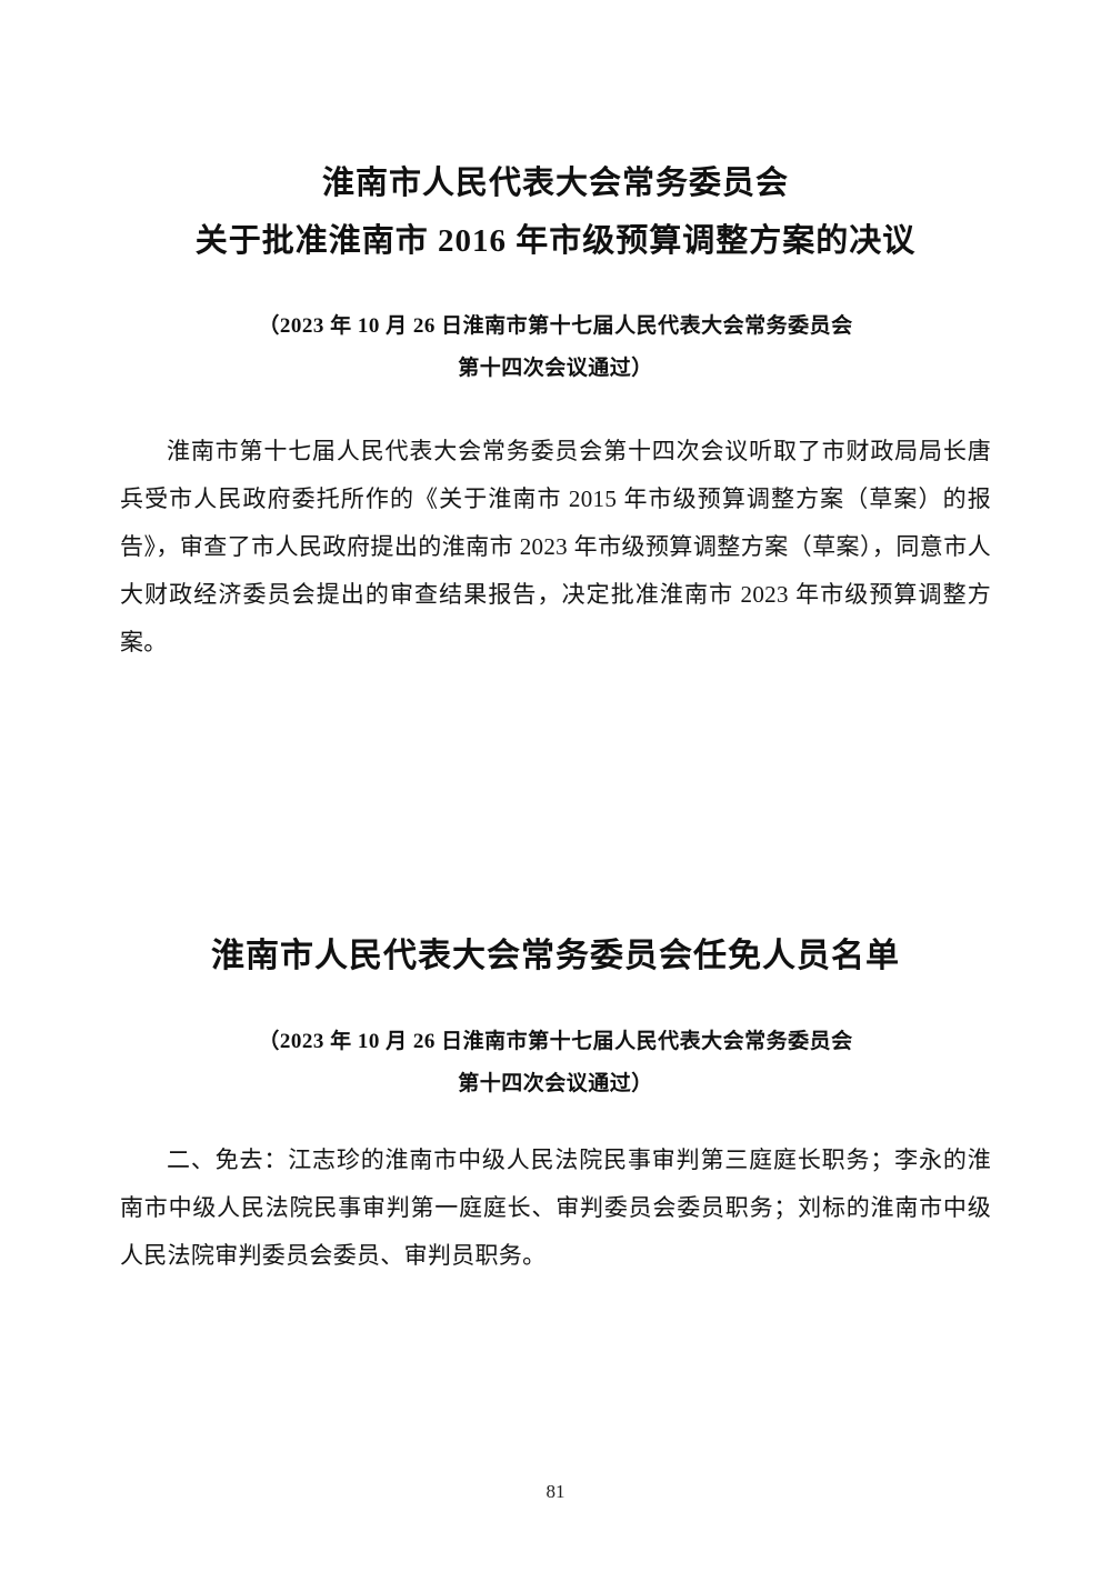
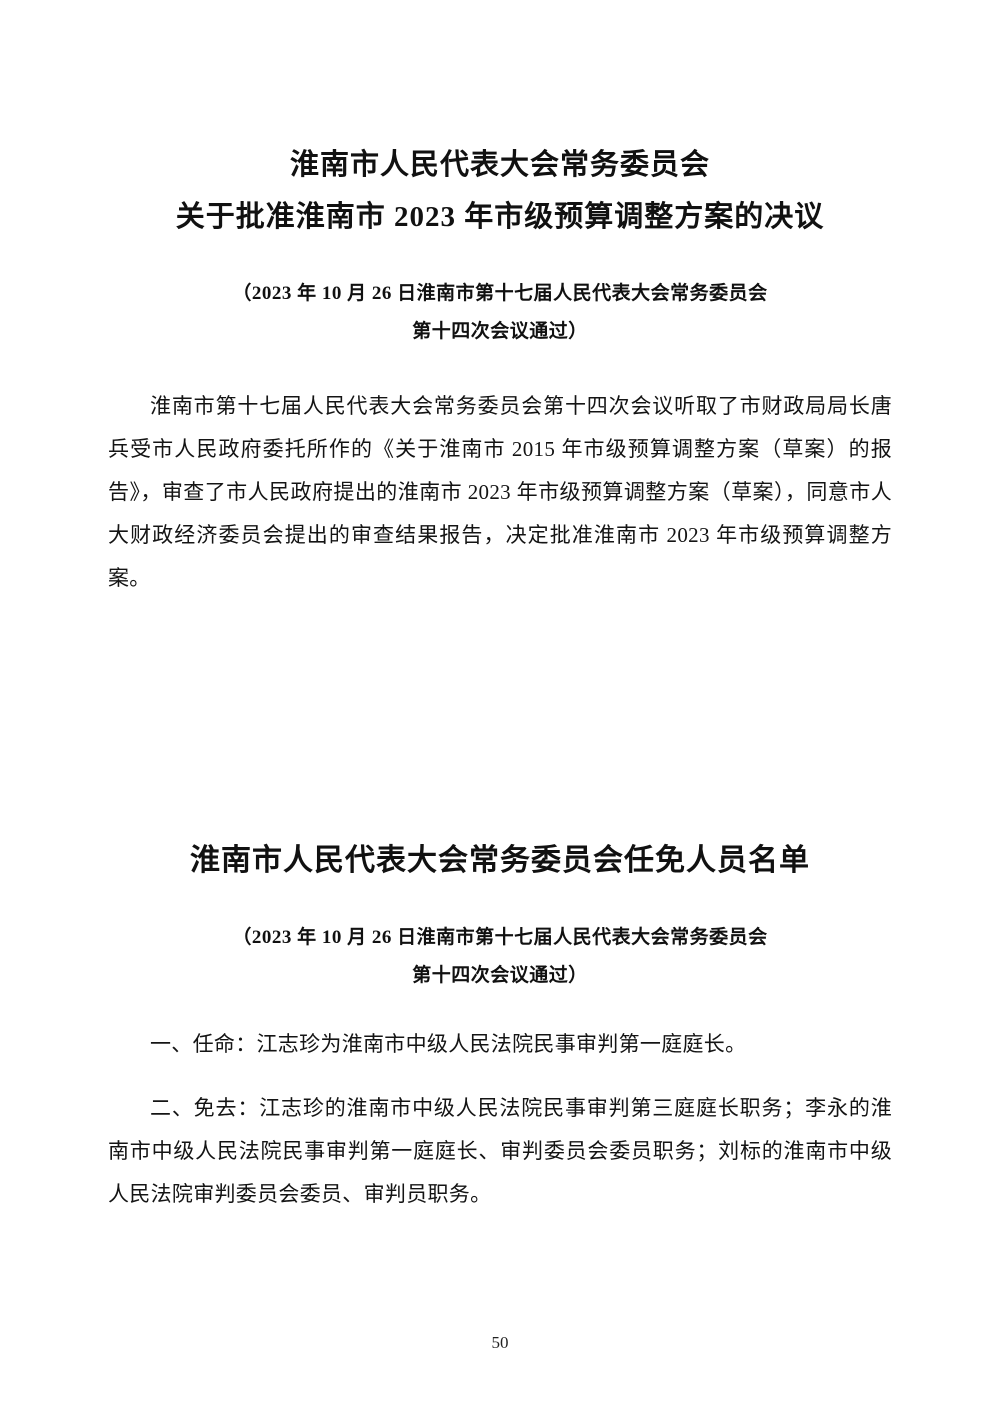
  淮南市人民代表大会常务委员会
- 关于批准淮南市 2016 年市级预算调整方案的决议
+ 关于批准淮南市 2023 年市级预算调整方案的决议
  （2023 年 10 月 26 日淮南市第十七届人民代表大会常务委员会
  第十四次会议通过）
  淮南市第十七届人民代表大会常务委员会第十四次会议听取了市财政局局长唐兵受市人民政府委托所作的《关于淮南市 2015 年市级预算调整方案（草案）的报告》，审查了市人民政府提出的淮南市 2023 年市级预算调整方案（草案），同意市人大财政经济委员会提出的审查结果报告，决定批准淮南市 2023 年市级预算调整方案。
  淮南市人民代表大会常务委员会任免人员名单
  （2023 年 10 月 26 日淮南市第十七届人民代表大会常务委员会
  第十四次会议通过）
+ 一、任命：江志珍为淮南市中级人民法院民事审判第一庭庭长。
  二、免去：江志珍的淮南市中级人民法院民事审判第三庭庭长职务；李永的淮南市中级人民法院民事审判第一庭庭长、审判委员会委员职务；刘标的淮南市中级人民法院审判委员会委员、审判员职务。
- 81
+ 50
